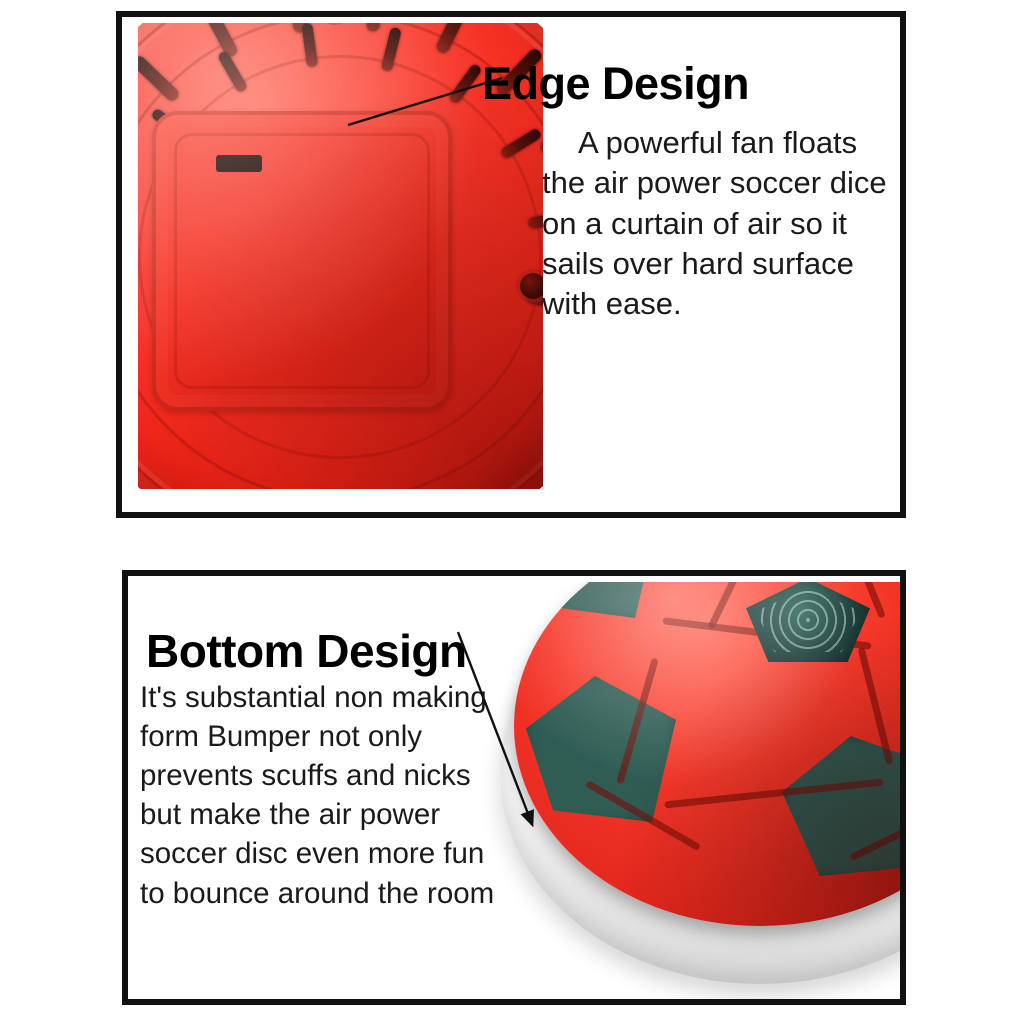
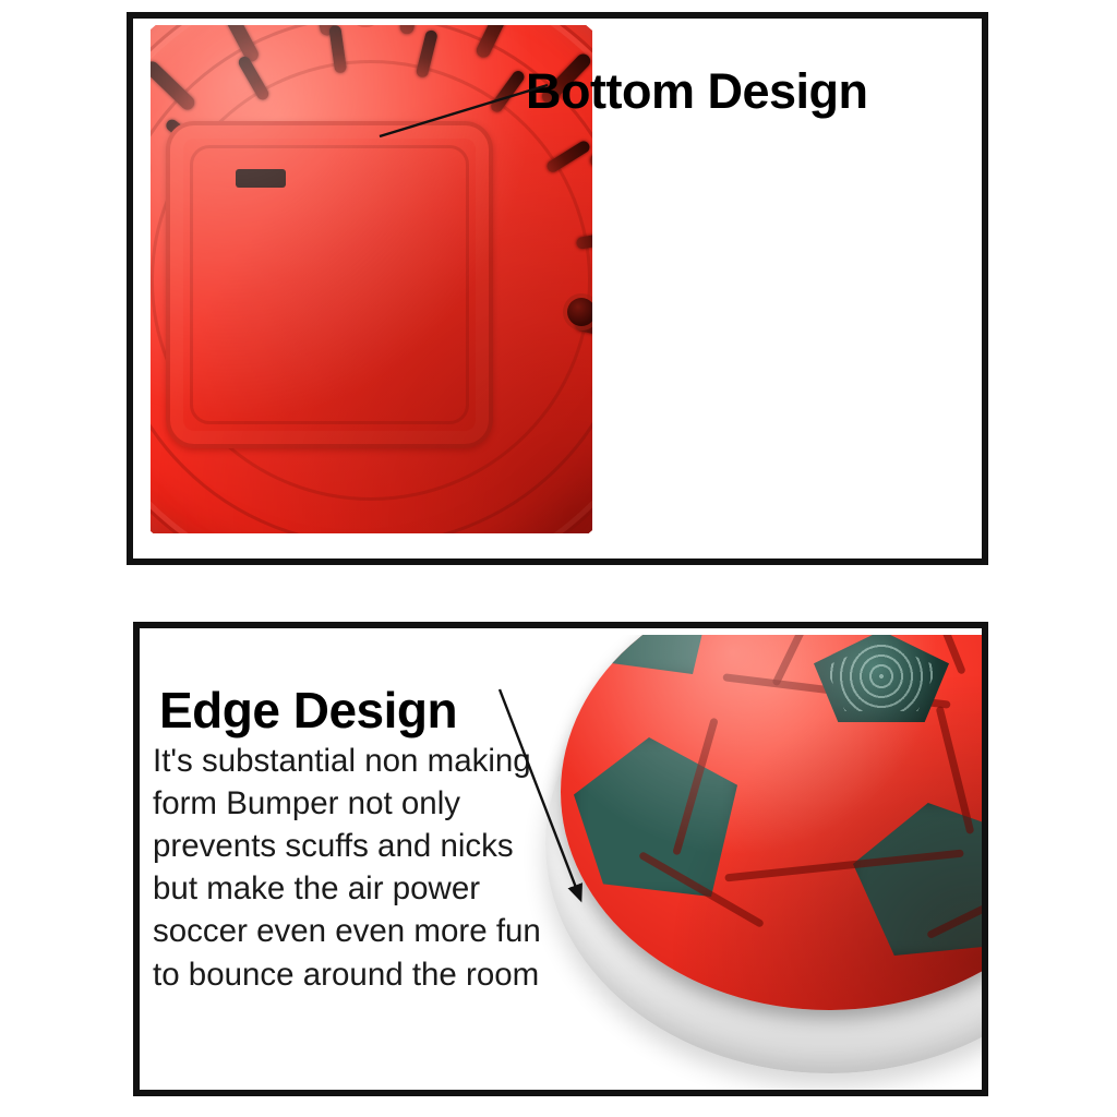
- Edge Design
+ Bottom Design
- A powerful fan floats the air power soccer dice on a curtain of air so it sails over hard surface with ease.
- Bottom Design
+ Edge Design
- It's substantial non making form Bumper not only prevents scuffs and nicks but make the air power soccer disc even more fun to bounce around the room
+ It's substantial non making form Bumper not only prevents scuffs and nicks but make the air power soccer even even more fun to bounce around the room
